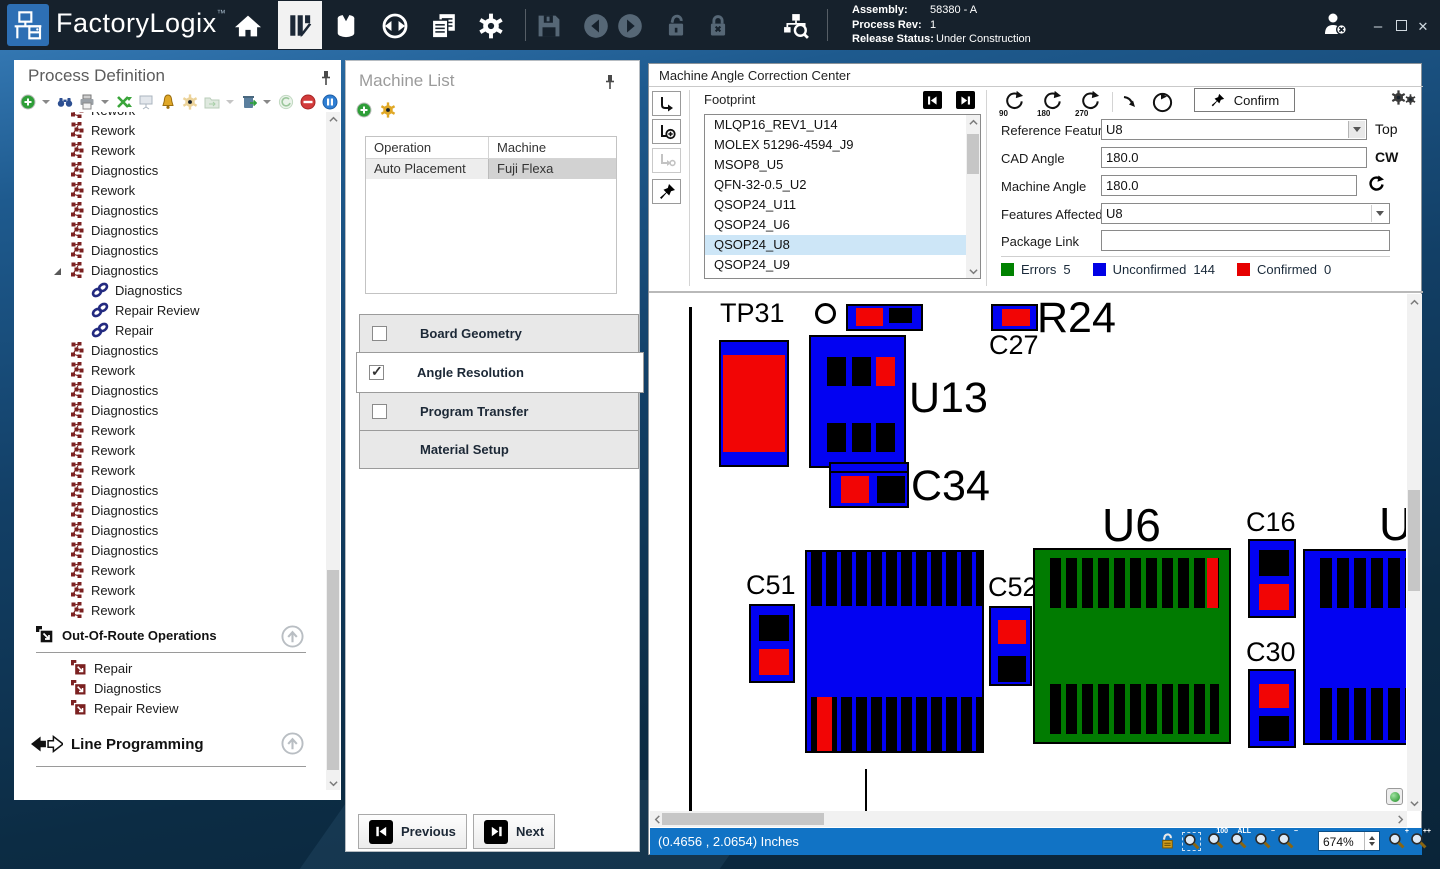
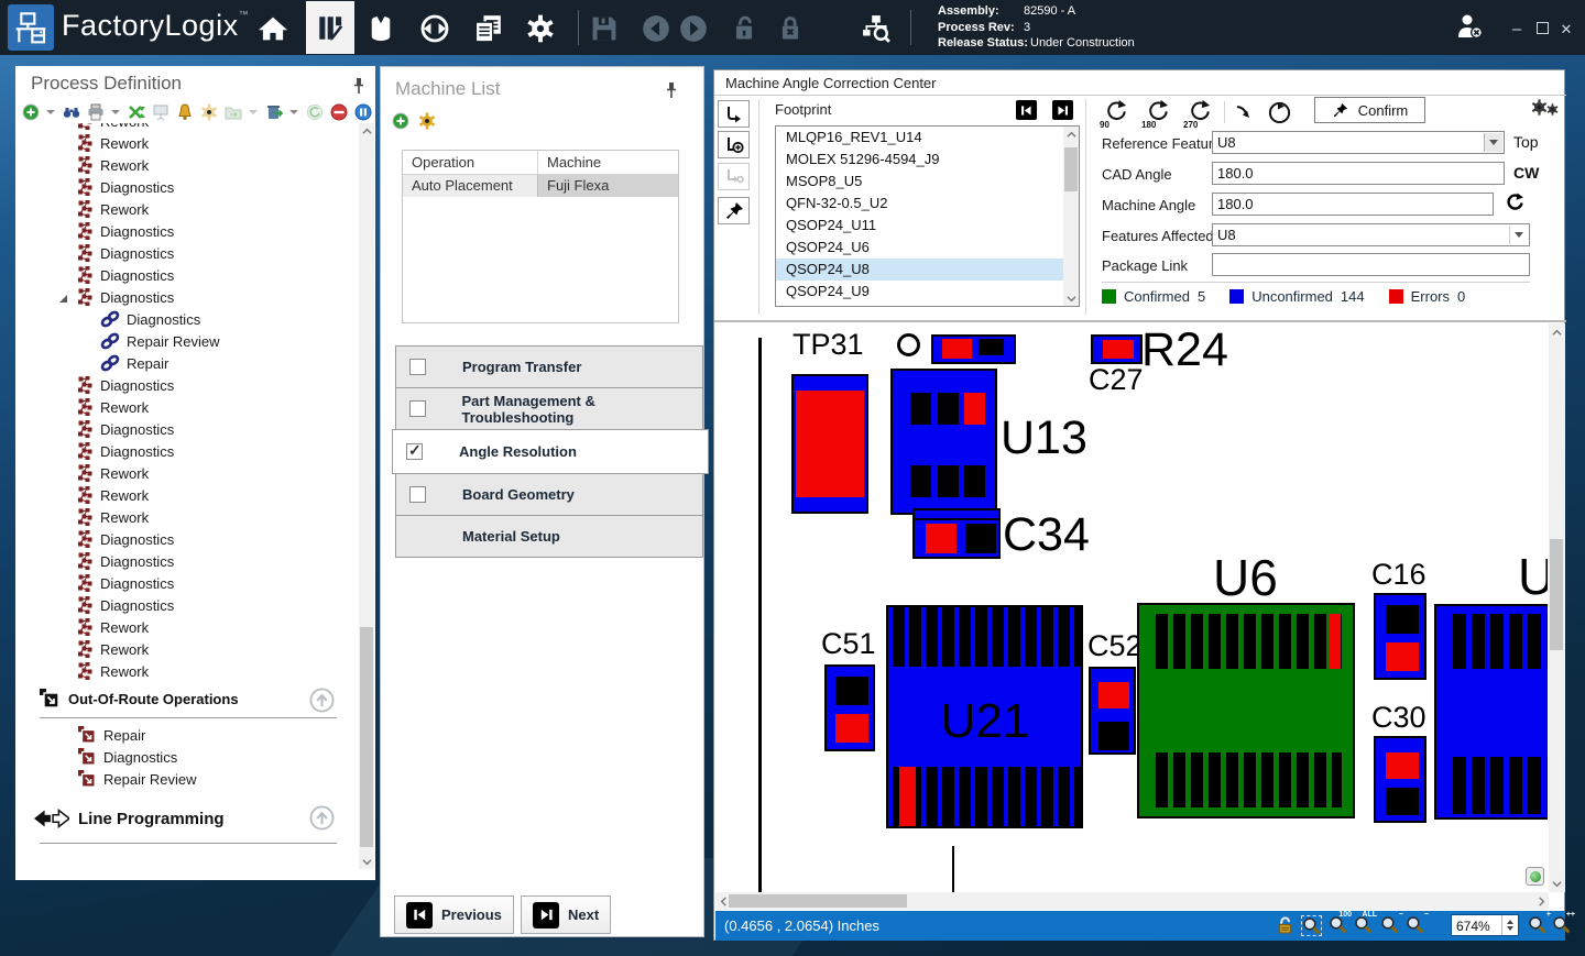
  FactoryLogix™
- Assembly: 58380 - A
+ Assembly: 82590 - A
- Process Rev: 1
+ Process Rev: 3
  Release Status: Under Construction
  Process Definition
  Rework
  Rework
  Diagnostics
  Rework
  Diagnostics
  Diagnostics
  Diagnostics
  Diagnostics
  Diagnostics
  Repair Review
  Repair
  Diagnostics
  Rework
  Diagnostics
  Diagnostics
  Rework
  Rework
  Rework
  Diagnostics
  Diagnostics
  Diagnostics
  Diagnostics
  Rework
  Rework
  Rework
  Out-Of-Route Operations
  Repair
  Diagnostics
  Repair Review
  Line Programming
  Machine List
  Operation
  Machine
  Auto Placement
  Fuji Flexa
- Board Geometry
+ Program Transfer
+ Part Management & Troubleshooting
  ✓
  Angle Resolution
- Program Transfer
+ Board Geometry
  Material Setup
  Previous
  Next
  Machine Angle Correction Center
  Footprint
  MLQP16_REV1_U14
  MOLEX 51296-4594_J9
  MSOP8_U5
  QFN-32-0.5_U2
  QSOP24_U11
  QSOP24_U6
  QSOP24_U8
  QSOP24_U9
  90
  180
  270
  Confirm
  Reference Featur
  U8
  Top
  CAD Angle
  180.0
  CW
  Machine Angle
  180.0
  Features Affected
  U8
  Package Link
- Errors
+ Confirmed
  5
  Unconfirmed
  144
- Confirmed
+ Errors
  0
  TP31
  C27
  R24
  U13
  C34
  C51
+ U21
  C52
  U6
  C16
  C30
  U
  (0.4656 , 2.0654) Inches
  674%
